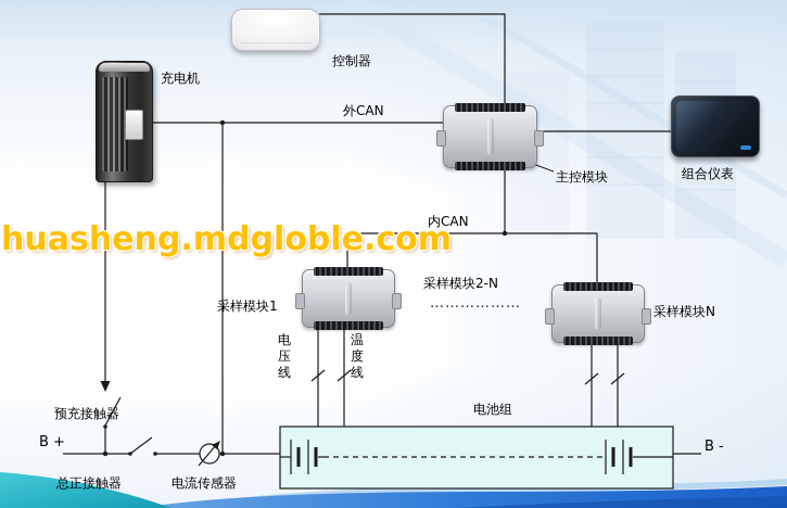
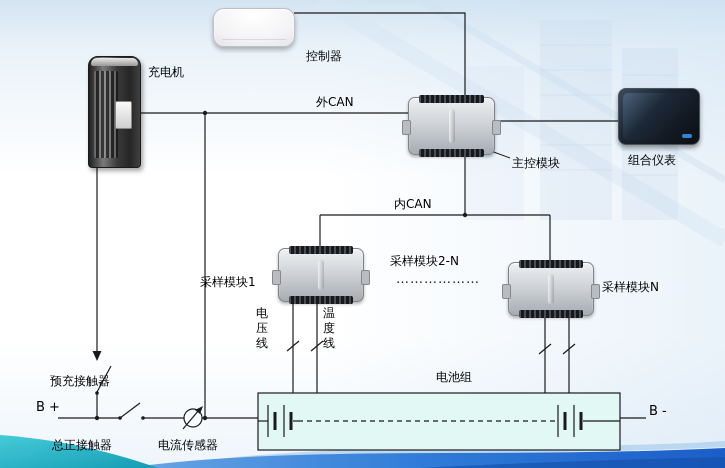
  控制器
  充电机
  外CAN
  主控模块
  组合仪表
  内CAN
  采样模块1
  采样模块2-N
  ………………
  采样模块N
  电压线
  温度线
  电池组
  B +
  B -
  预充接触器
  总正接触器
  电流传感器
- huasheng.mdgloble.com
